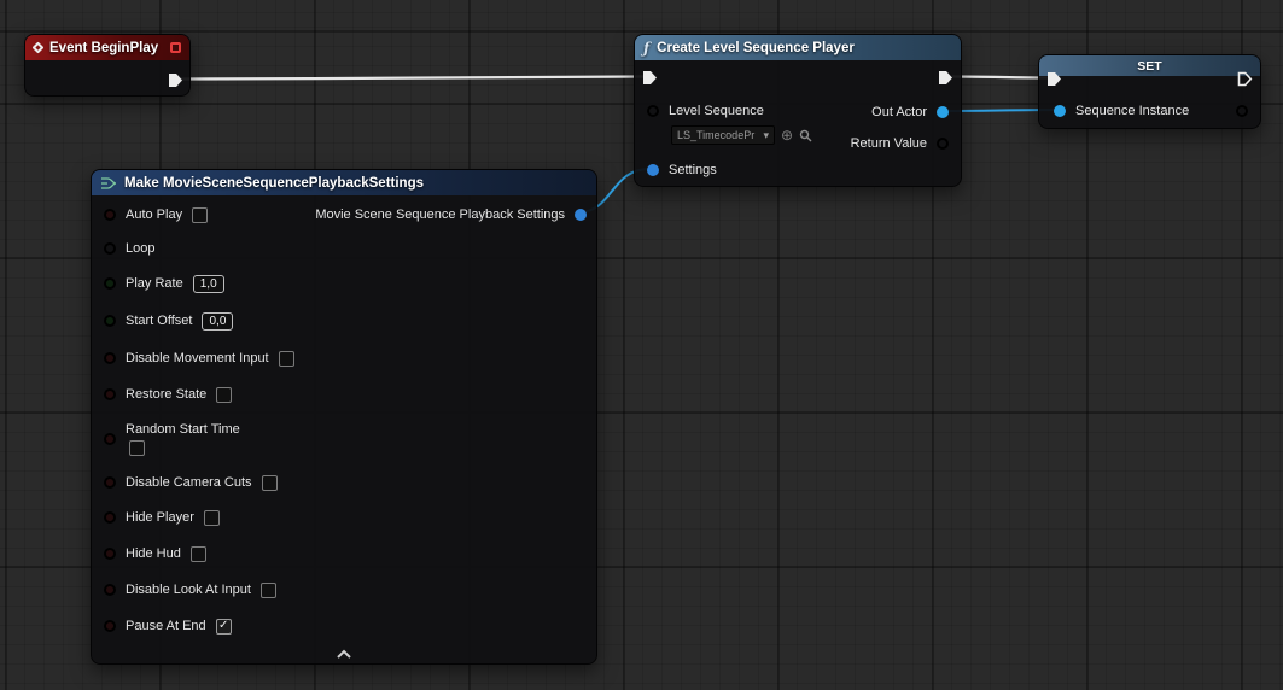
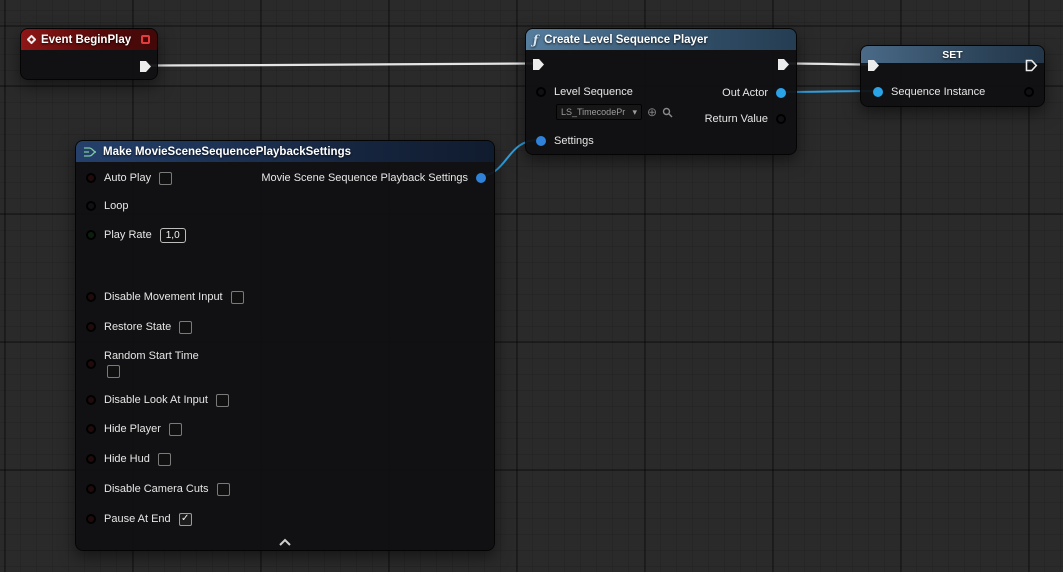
  Event BeginPlay
  ƒ
  Create Level Sequence Player
  Level Sequence
  Out Actor
  LS_TimecodePr
  ▾
  ⊕
  Return Value
  Settings
  SET
  Sequence Instance
  Make MovieSceneSequencePlaybackSettings
  Movie Scene Sequence Playback Settings
  Auto Play
  Loop
  Play Rate
  1,0
- Start Offset
- 0,0
  Disable Movement Input
  Restore State
  Random Start Time
- Disable Camera Cuts
+ Disable Look At Input
  Hide Player
  Hide Hud
- Disable Look At Input
+ Disable Camera Cuts
  Pause At End
  ✓
